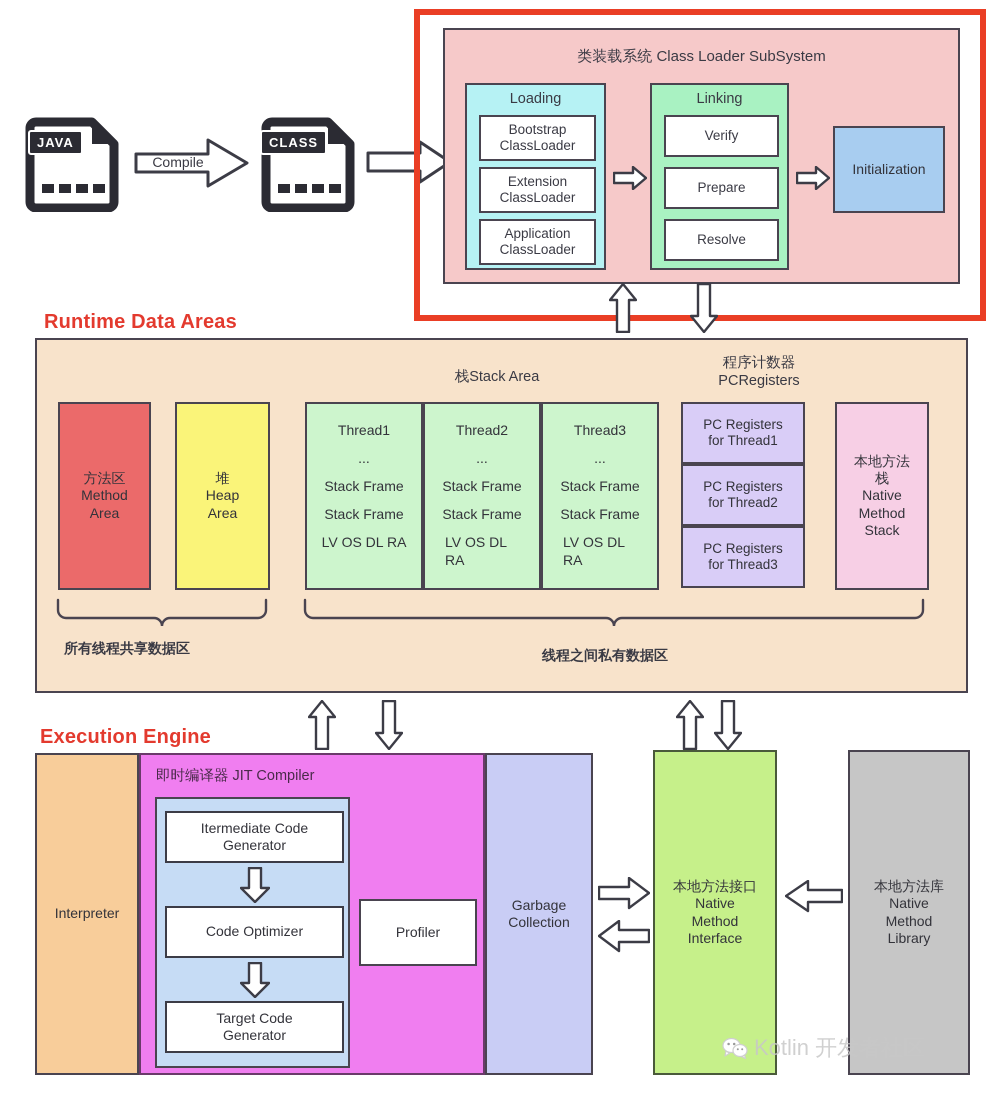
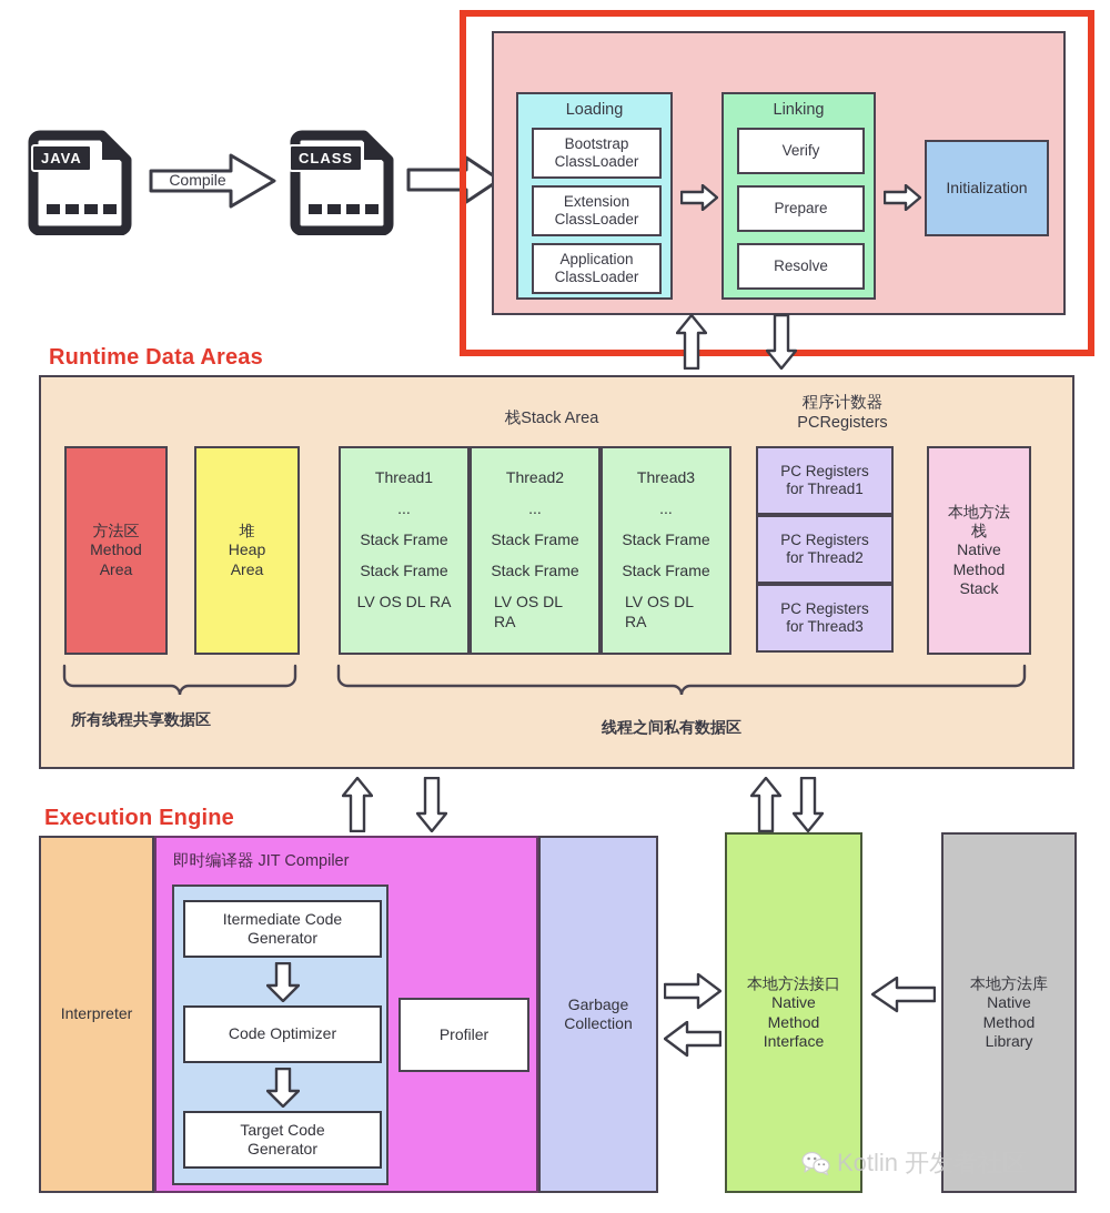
  JAVA
  Compile
  CLASS
- 类装载系统 Class Loader SubSystem
  Loading
  Bootstrap
  ClassLoader
  Extension
  ClassLoader
  Application
  ClassLoader
  Linking
  Verify
  Prepare
  Resolve
  Initialization
  Runtime Data Areas
  栈Stack Area
  程序计数器
  PCRegisters
  方法区
  Method
  Area
  堆
  Heap
  Area
  Thread1
  ...
  Stack Frame
  Stack Frame
  LV OS DL RA
  Thread2
  ...
  Stack Frame
  Stack Frame
  LV OS DL RA
  Thread3
  ...
  Stack Frame
  Stack Frame
  LV OS DL RA
  PC Registers
  for Thread1
  PC Registers
  for Thread2
  PC Registers
  for Thread3
  本地方法
  栈
  Native
  Method
  Stack
  所有线程共享数据区
  线程之间私有数据区
  Execution Engine
  Interpreter
  即时编译器 JIT Compiler
  Itermediate Code
  Generator
  Code Optimizer
  Target Code
  Generator
  Profiler
  Garbage
  Collection
  本地方法接口
  Native
  Method
  Interface
  本地方法库
  Native
  Method
  Library
  Kotlin 开发者社区
